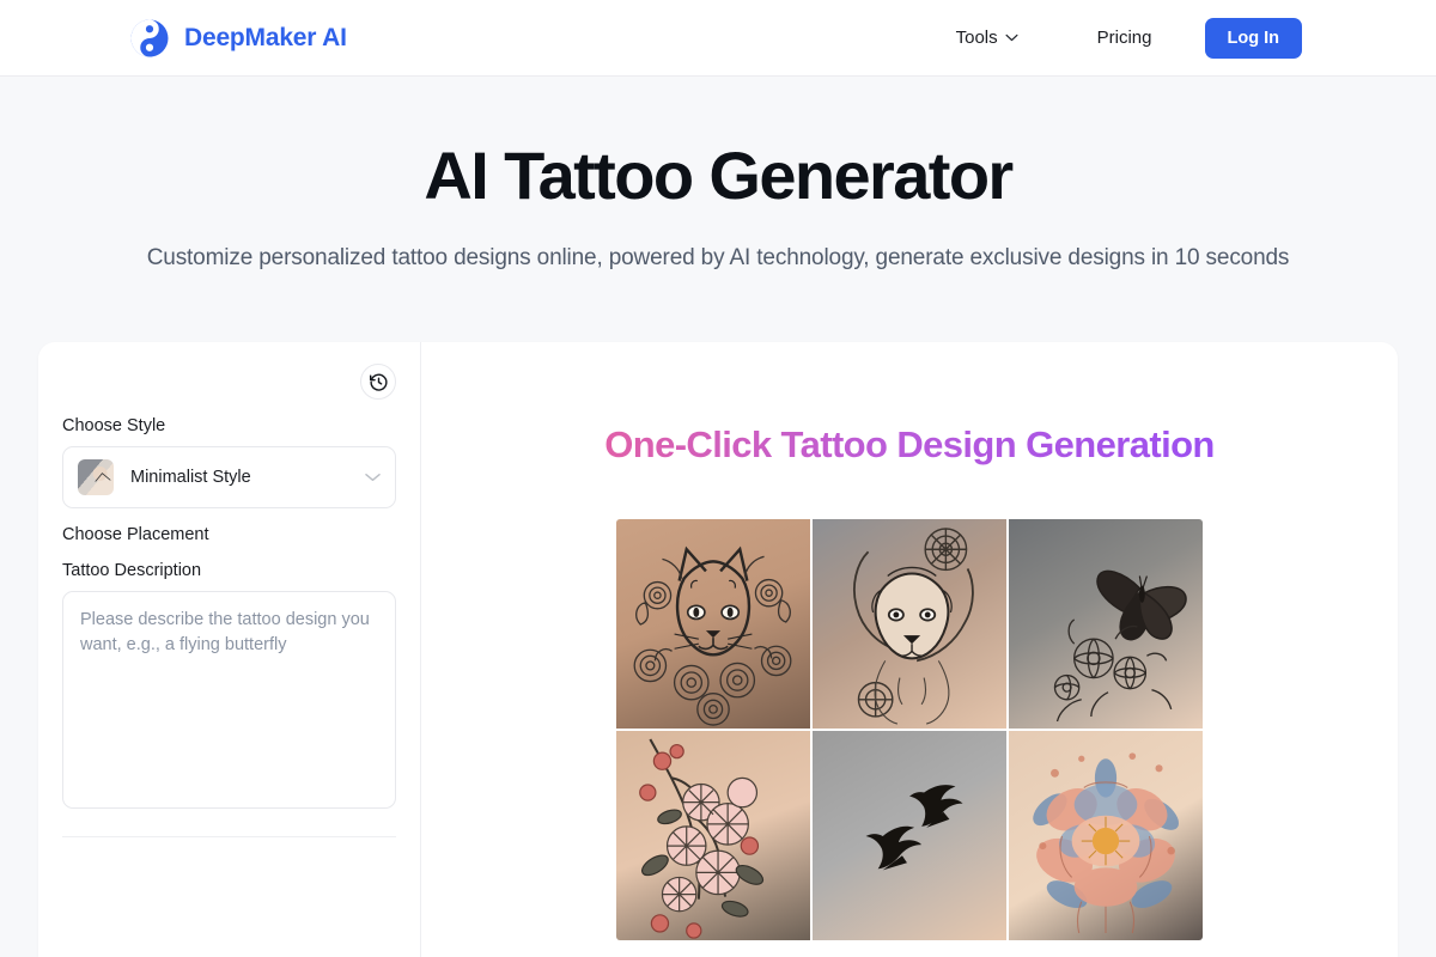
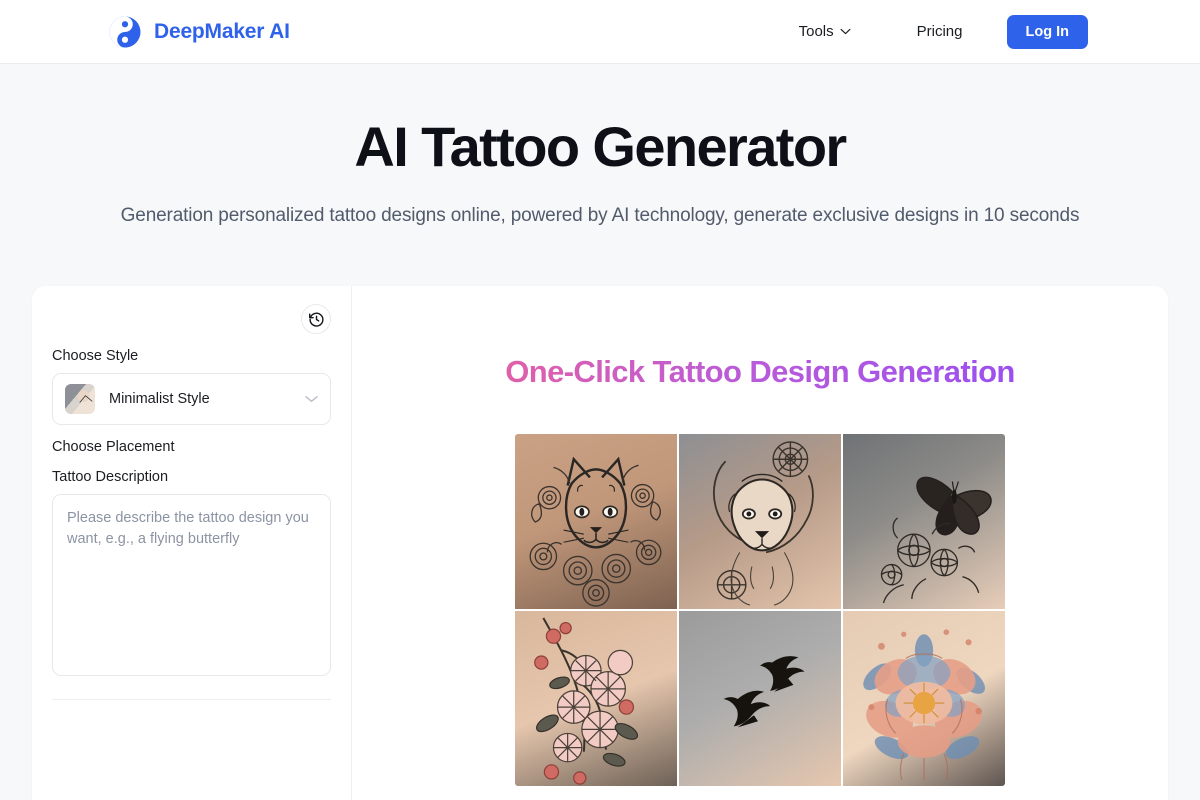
  DeepMaker AI
  Tools
  Pricing
  Log In
  AI Tattoo Generator
- Customize personalized tattoo designs online, powered by AI technology, generate exclusive designs in 10 seconds
+ Generation personalized tattoo designs online, powered by AI technology, generate exclusive designs in 10 seconds
  Choose Style
  Minimalist Style
  Choose Placement
  Tattoo Description
  One-Click Tattoo Design Generation
